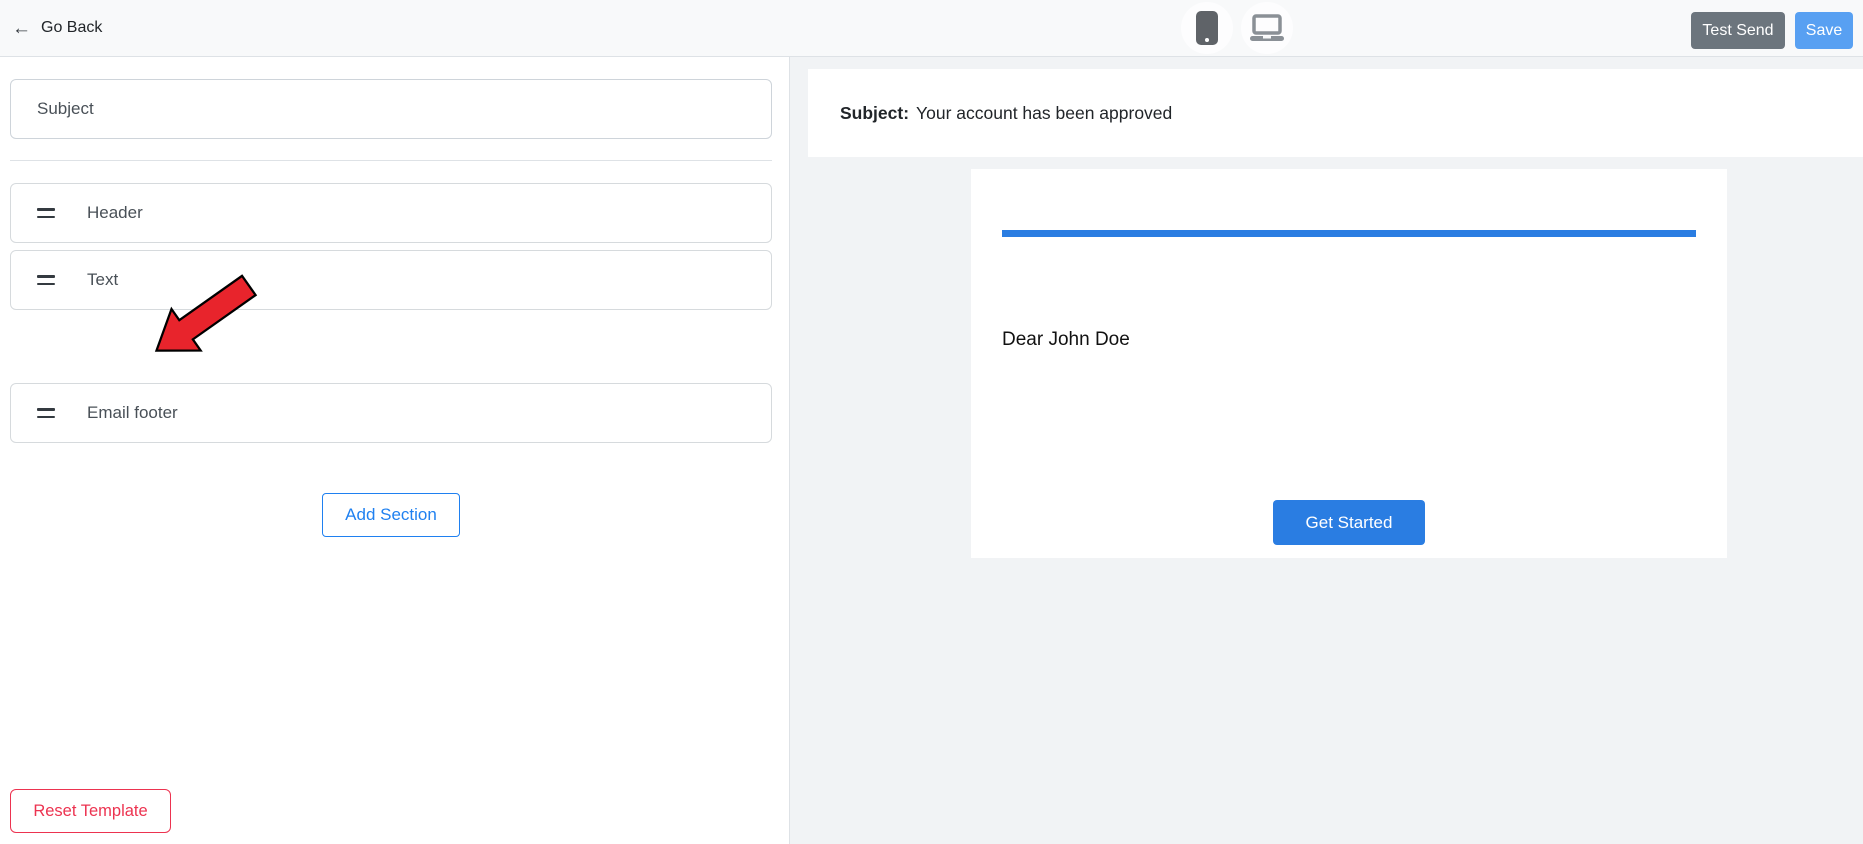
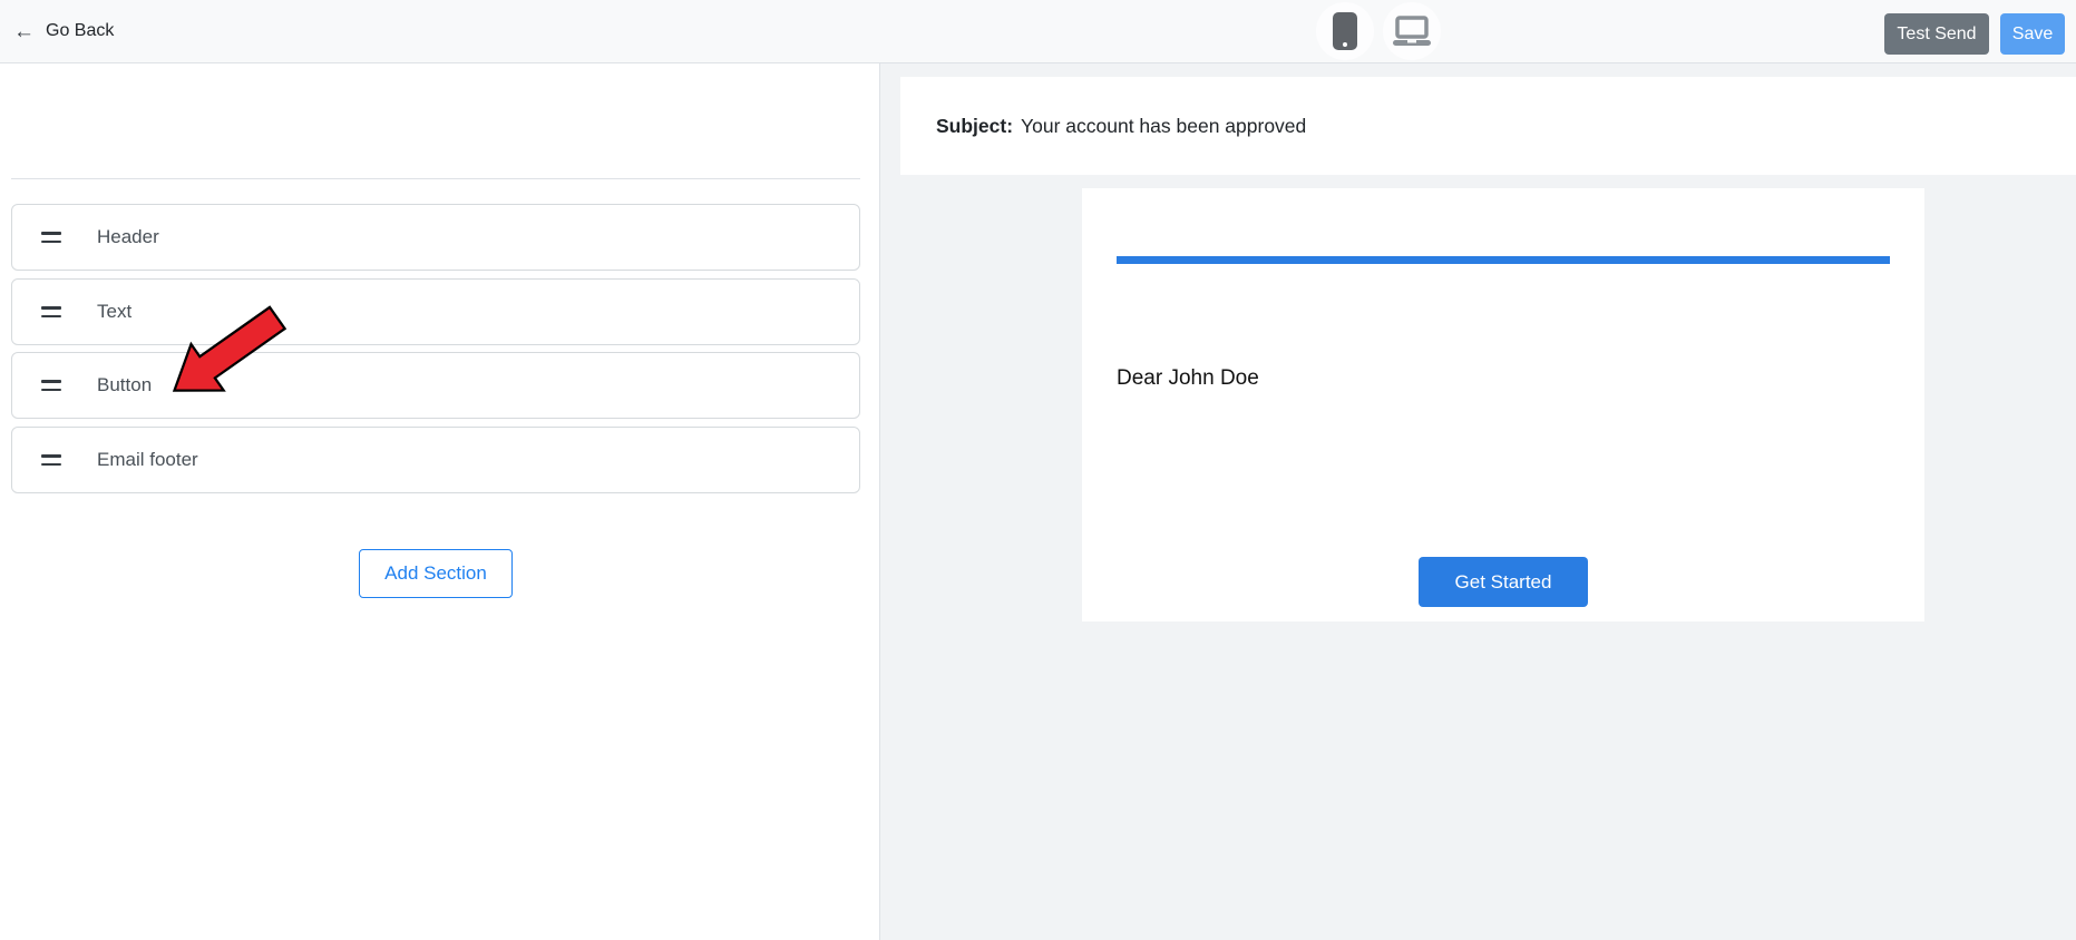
  ←
  Go Back
  Test Send
  Save
- Subject
  Header
  Text
+ Button
  Email footer
  Add Section
- Reset Template
  Subject:
  Your account has been approved
  Dear John Doe
  Get Started
